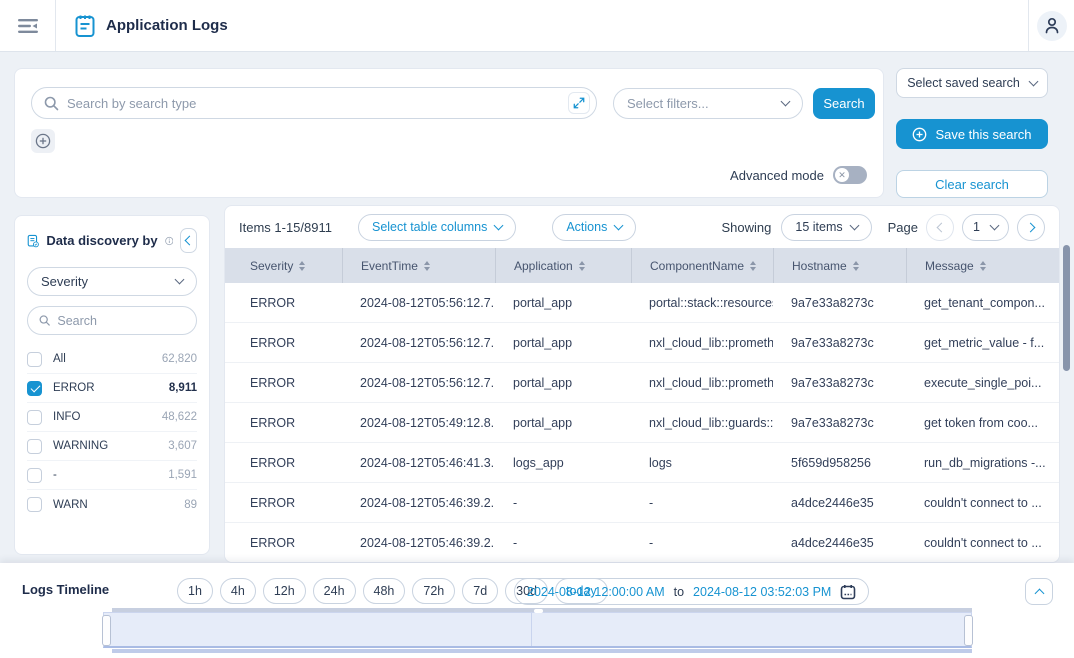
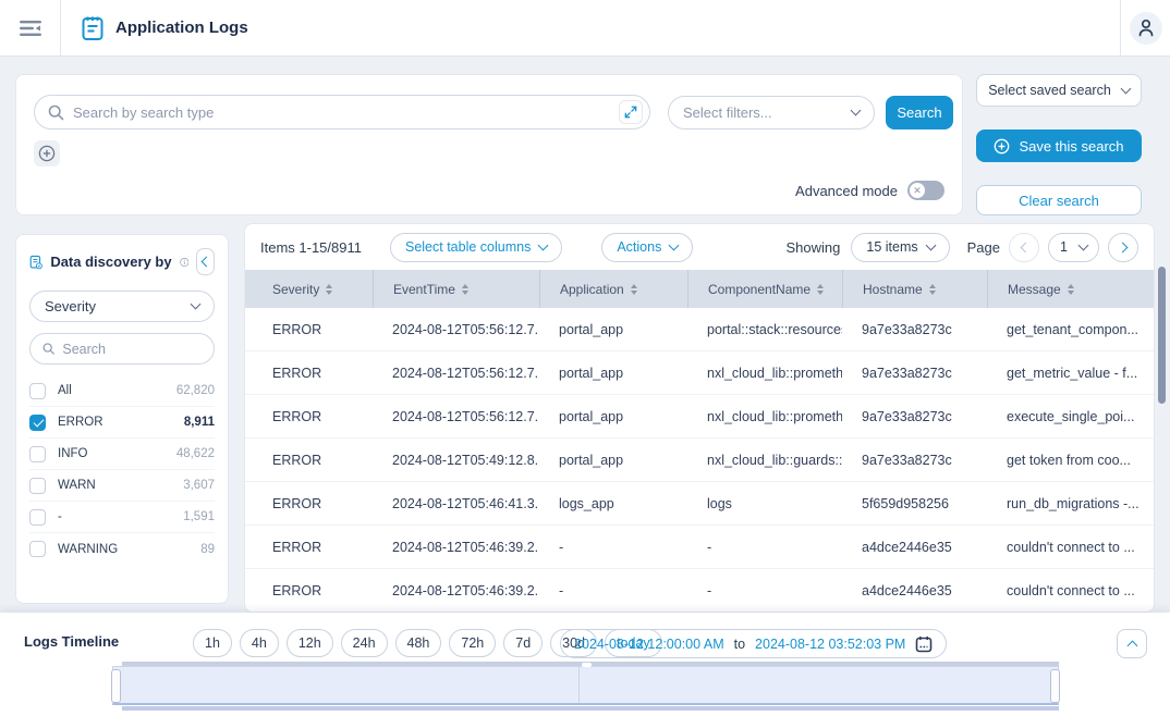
  Application Logs
  Search by search type
  Select filters...
  Search
  Advanced mode
  ✕
  Select saved search
  Save this search
  Clear search
  Data discovery by
  Severity
  Search
  All
  62,820
  ERROR
  8,911
  INFO
  48,622
- WARNING
+ WARN
  3,607
  -
  1,591
- WARN
+ WARNING
  89
  Items 1-15/8911
  Select table columns
  Actions
  Showing
  15 items
  Page
  1
  Severity
  EventTime
  Application
  ComponentName
  Hostname
  Message
  ERROR
  2024-08-12T05:56:12.7.
  portal_app
  portal::stack::resource
  9a7e33a8273c
  get_tenant_compon...
  ERROR
  2024-08-12T05:56:12.7.
  portal_app
  nxl_cloud_lib::prometh
  9a7e33a8273c
  get_metric_value - f...
  ERROR
  2024-08-12T05:56:12.7.
  portal_app
  nxl_cloud_lib::prometh
  9a7e33a8273c
  execute_single_poi...
  ERROR
  2024-08-12T05:49:12.8.
  portal_app
  nxl_cloud_lib::guards::
  9a7e33a8273c
  get token from coo...
  ERROR
  2024-08-12T05:46:41.3.
  logs_app
  logs
  5f659d958256
  run_db_migrations -...
  ERROR
  2024-08-12T05:46:39.2.
  -
  -
  a4dce2446e35
  couldn't connect to ...
  ERROR
  2024-08-12T05:46:39.2.
  -
  -
  a4dce2446e35
  couldn't connect to ...
  Logs Timeline
  1h
  4h
  12h
  24h
  48h
  72h
  7d
  30d
  today
  2024-08-12 12:00:00 AM
  to
  2024-08-12 03:52:03 PM
